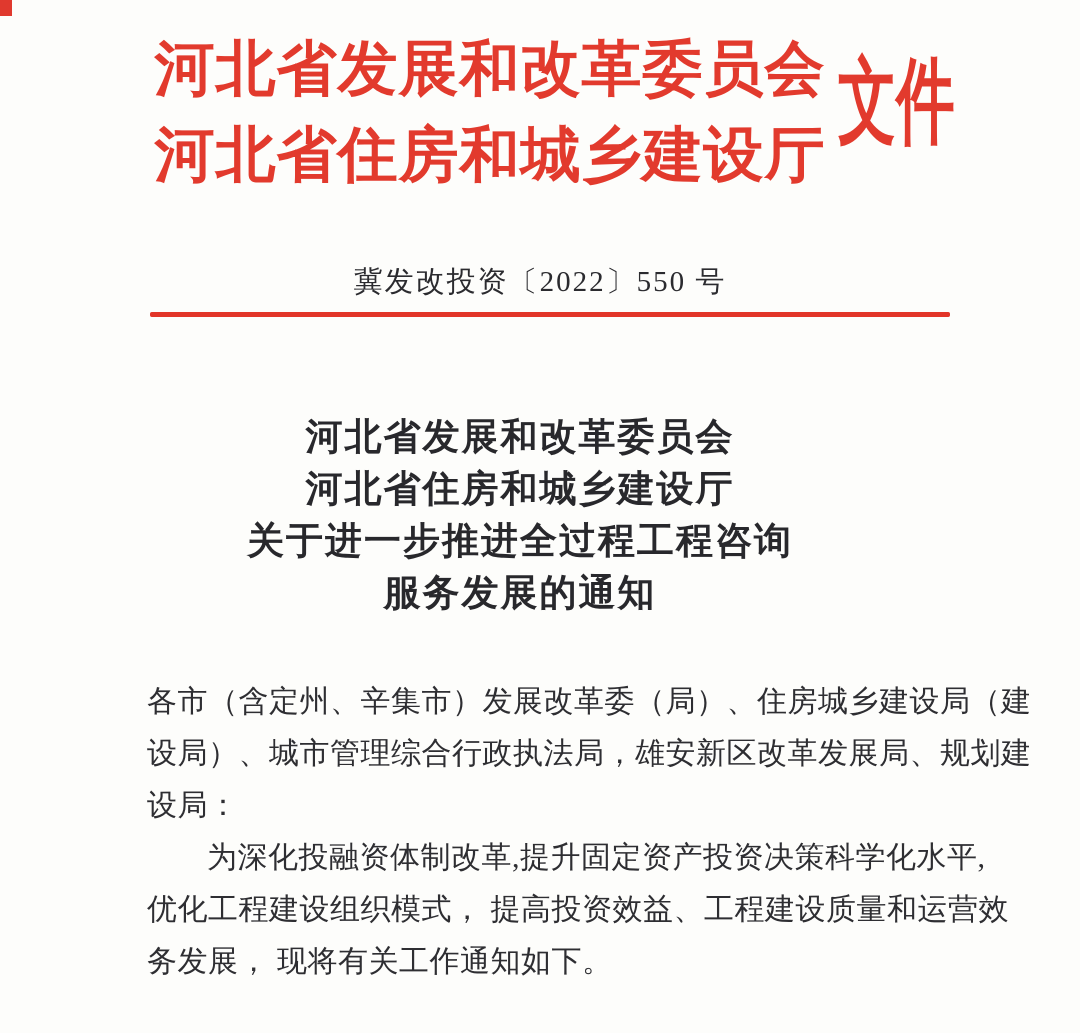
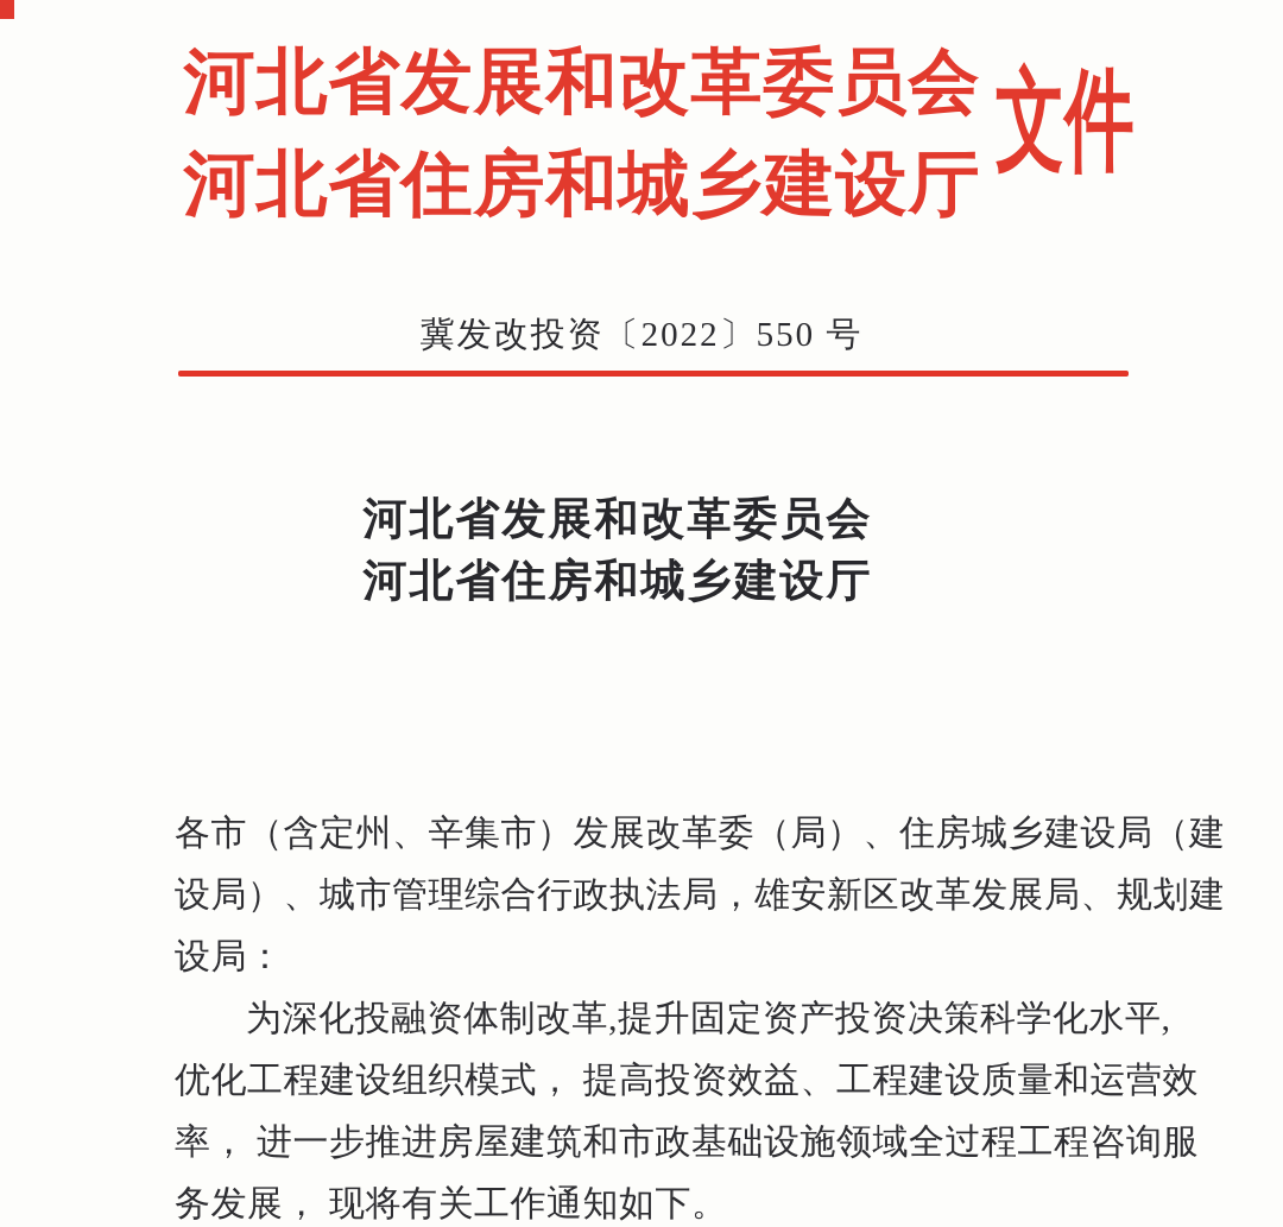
  河北省发展和改革委员会
  河北省住房和城乡建设厅
  文件
  冀发改投资〔2022〕550 号
  河北省发展和改革委员会
  河北省住房和城乡建设厅
- 关于进一步推进全过程工程咨询
- 服务发展的通知
  各市（含定州、辛集市）发展改革委（局）、住房城乡建设局（建
  设局）、城市管理综合行政执法局，雄安新区改革发展局、规划建
  设局：
  为深化投融资体制改革,提升固定资产投资决策科学化水平,
  优化工程建设组织模式， 提高投资效益、工程建设质量和运营效
+ 率， 进一步推进房屋建筑和市政基础设施领域全过程工程咨询服
  务发展， 现将有关工作通知如下。
